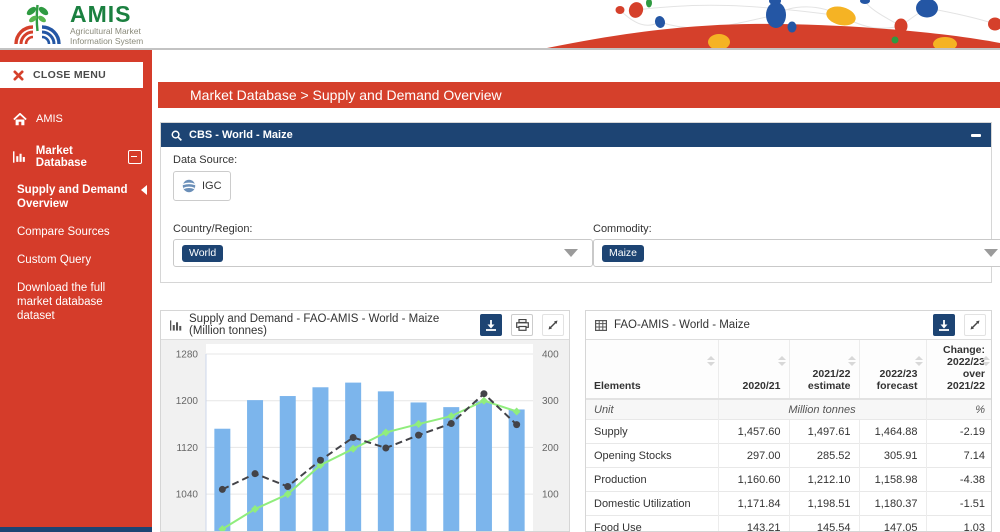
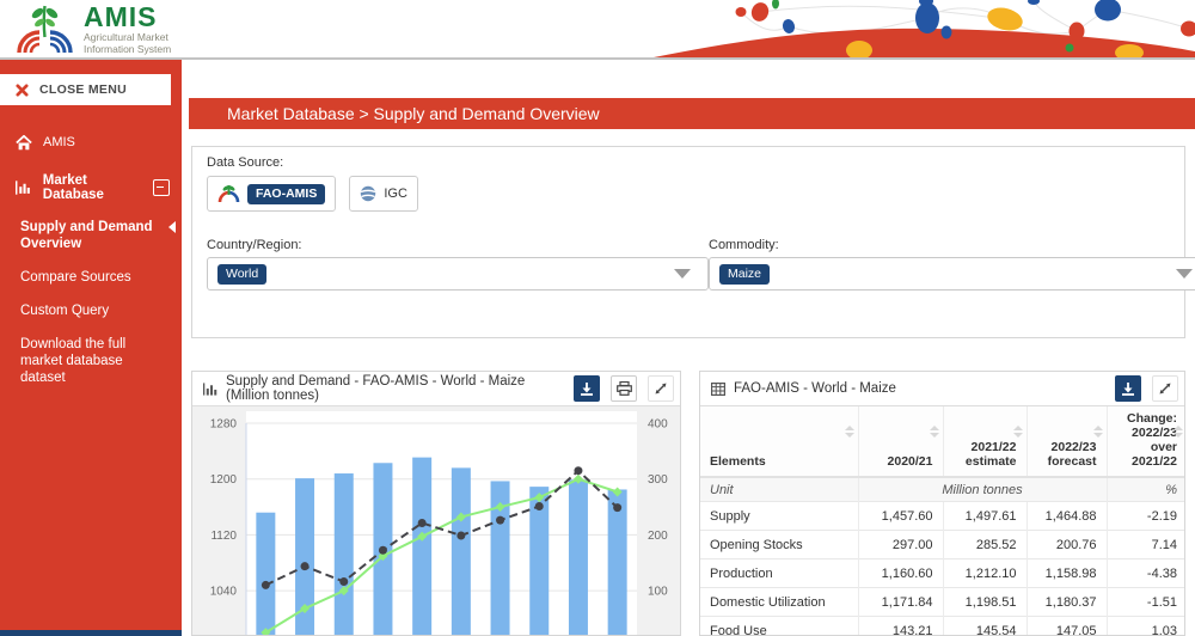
  AMIS
  Agricultural Market
  Information System
  CLOSE MENU
  AMIS
  Market Database
  Supply and Demand Overview
  Compare Sources
  Custom Query
  Download the full market database dataset
  Market Database > Supply and Demand Overview
- CBS - World - Maize
  Data Source:
+ FAO-AMIS
  IGC
  Country/Region:
  World
  Commodity:
  Maize
  Supply and Demand - FAO-AMIS - World - Maize (Million tonnes)
  1280
  400
  1200
  300
  1120
  200
  1040
  100
  FAO-AMIS - World - Maize
  Elements	2020/21	2021/22 estimate	2022/23 forecast	Change: 2022/23 over 2021/22
  Unit	Million tonnes	%
  Supply	1,457.60	1,497.61	1,464.88	-2.19
- Opening Stocks	297.00	285.52	305.91	7.14
+ Opening Stocks	297.00	285.52	200.76	7.14
  Production	1,160.60	1,212.10	1,158.98	-4.38
  Domestic Utilization	1,171.84	1,198.51	1,180.37	-1.51
  Food Use	143.21	145.54	147.05	1.03
